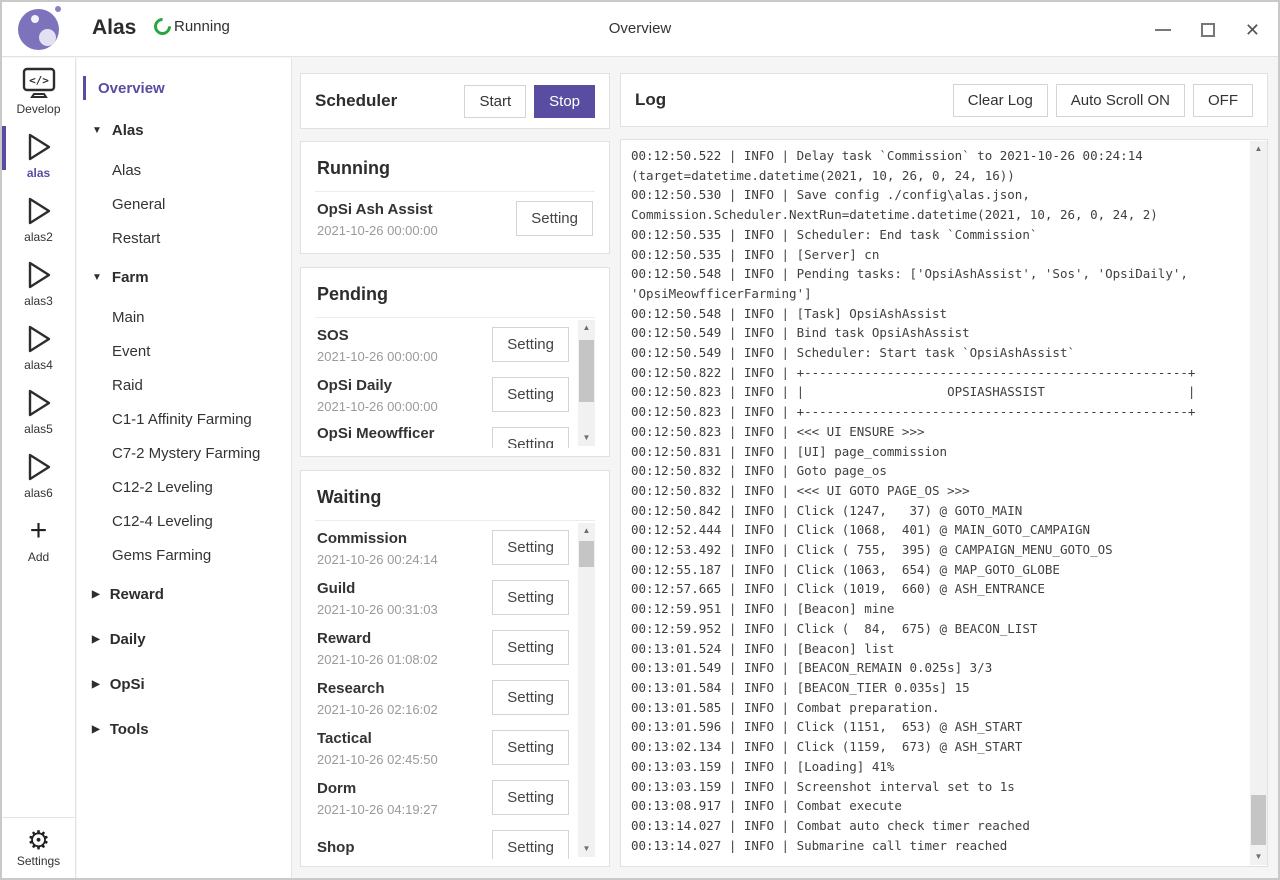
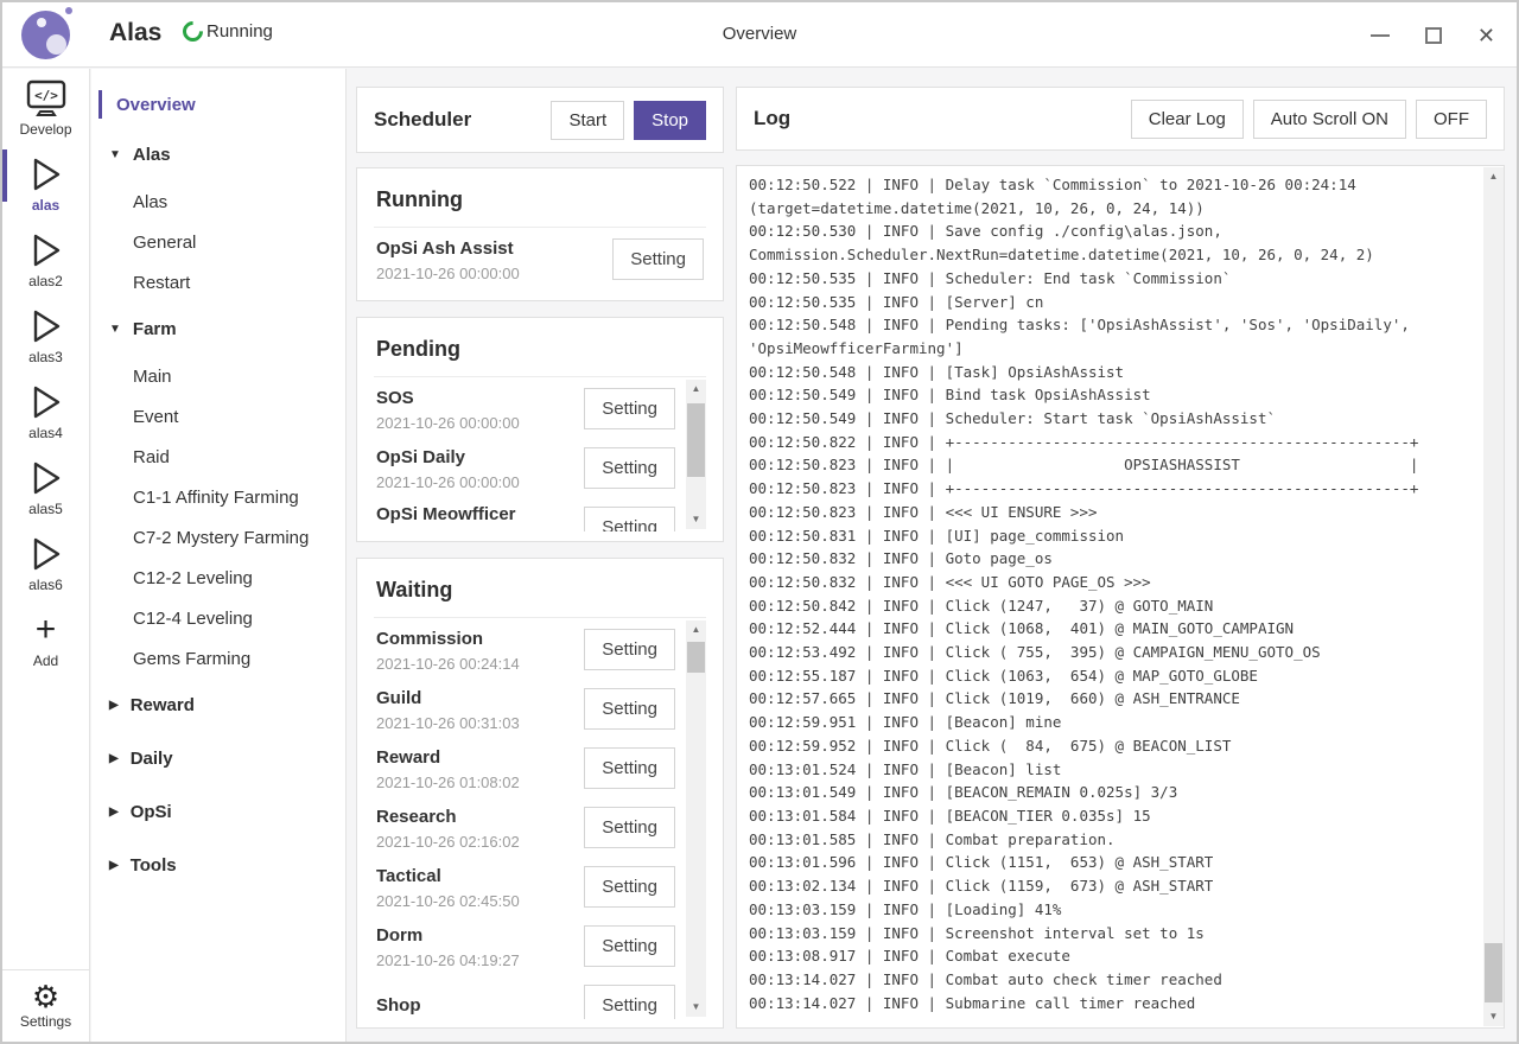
  Alas
  Running
  Overview
  ✕
  </>
  Develop
  alas
  alas2
  alas3
  alas4
  alas5
  alas6
  +
  Add
  ⚙
  Settings
  Overview
  ▼
  Alas
  Alas
  General
  Restart
  ▼
  Farm
  Main
  Event
  Raid
  C1-1 Affinity Farming
  C7-2 Mystery Farming
  C12-2 Leveling
  C12-4 Leveling
  Gems Farming
  ▶
  Reward
  ▶
  Daily
  ▶
  OpSi
  ▶
  Tools
  Scheduler
  Start
  Stop
  Running
  OpSi Ash Assist
  2021-10-26 00:00:00
  Setting
  Pending
  SOS
  2021-10-26 00:00:00
  Setting
  OpSi Daily
  2021-10-26 00:00:00
  Setting
  Setting
  ▲
  ▼
  Waiting
  Commission
  2021-10-26 00:24:14
  Setting
  Guild
  2021-10-26 00:31:03
  Setting
  Reward
  2021-10-26 01:08:02
  Setting
  Research
  2021-10-26 02:16:02
  Setting
  Tactical
  2021-10-26 02:45:50
  Setting
  Dorm
  2021-10-26 04:19:27
  Setting
  Shop
  Setting
  ▲
  ▼
  Log
  Clear Log
  Auto Scroll ON
  OFF
  00:12:50.522 | INFO | Delay task `Commission` to 2021-10-26 00:24:14
- (target=datetime.datetime(2021, 10, 26, 0, 24, 16))
+ (target=datetime.datetime(2021, 10, 26, 0, 24, 14))
  00:12:50.530 | INFO | Save config ./config\alas.json,
  Commission.Scheduler.NextRun=datetime.datetime(2021, 10, 26, 0, 24, 2)
  00:12:50.535 | INFO | Scheduler: End task `Commission`
  00:12:50.535 | INFO | [Server] cn
  00:12:50.548 | INFO | Pending tasks: ['OpsiAshAssist', 'Sos', 'OpsiDaily',
  'OpsiMeowfficerFarming']
  00:12:50.548 | INFO | [Task] OpsiAshAssist
  00:12:50.549 | INFO | Bind task OpsiAshAssist
  00:12:50.549 | INFO | Scheduler: Start task `OpsiAshAssist`
  00:12:50.822 | INFO | +---------------------------------------------------+
  00:12:50.823 | INFO | | OPSIASHASSIST |
  00:12:50.823 | INFO | +---------------------------------------------------+
  00:12:50.823 | INFO | <<< UI ENSURE >>>
  00:12:50.831 | INFO | [UI] page_commission
  00:12:50.832 | INFO | Goto page_os
  00:12:50.832 | INFO | <<< UI GOTO PAGE_OS >>>
  00:12:50.842 | INFO | Click (1247, 37) @ GOTO_MAIN
  00:12:52.444 | INFO | Click (1068, 401) @ MAIN_GOTO_CAMPAIGN
  00:12:53.492 | INFO | Click ( 755, 395) @ CAMPAIGN_MENU_GOTO_OS
  00:12:55.187 | INFO | Click (1063, 654) @ MAP_GOTO_GLOBE
  00:12:57.665 | INFO | Click (1019, 660) @ ASH_ENTRANCE
  00:12:59.951 | INFO | [Beacon] mine
  00:12:59.952 | INFO | Click ( 84, 675) @ BEACON_LIST
  00:13:01.524 | INFO | [Beacon] list
  00:13:01.549 | INFO | [BEACON_REMAIN 0.025s] 3/3
  00:13:01.584 | INFO | [BEACON_TIER 0.035s] 15
  00:13:01.585 | INFO | Combat preparation.
  00:13:01.596 | INFO | Click (1151, 653) @ ASH_START
  00:13:02.134 | INFO | Click (1159, 673) @ ASH_START
  00:13:03.159 | INFO | [Loading] 41%
  00:13:03.159 | INFO | Screenshot interval set to 1s
  00:13:08.917 | INFO | Combat execute
  00:13:14.027 | INFO | Combat auto check timer reached
  00:13:14.027 | INFO | Submarine call timer reached
  ▲
  ▼
